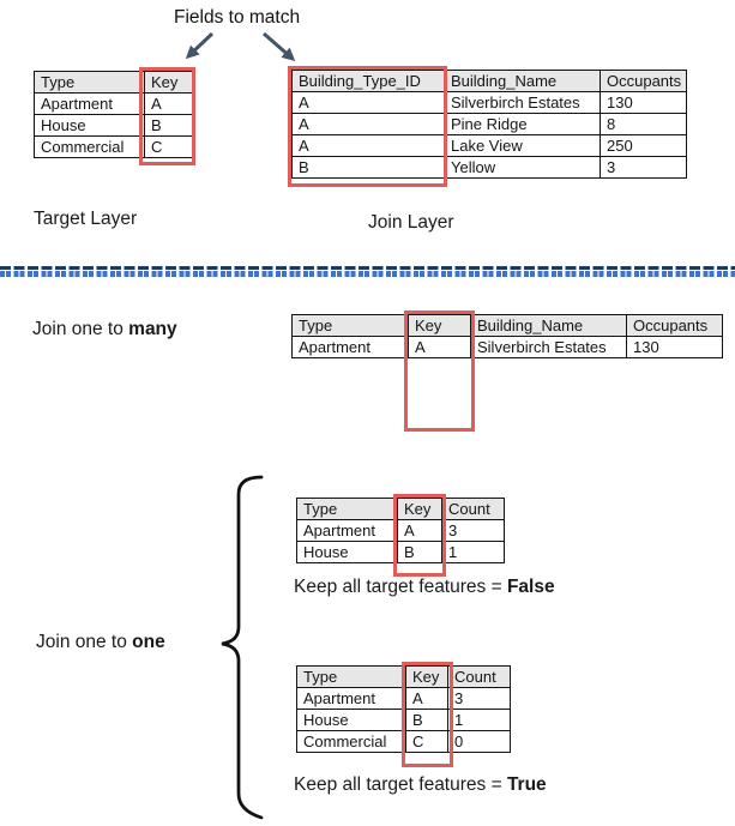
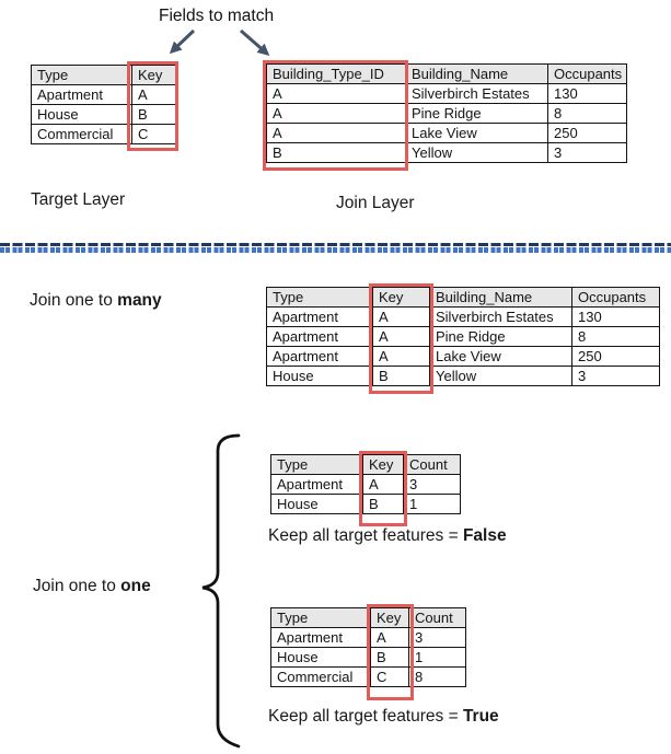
  Fields to match
  Type	Key
  Apartment	A
  House	B
  Commercial	C
  Building_Type_ID	Building_Name	Occupants
  A	Silverbirch Estates	130
  A	Pine Ridge	8
  A	Lake View	250
  B	Yellow	3
  Target Layer
  Join Layer
  Join one to many
  Type	Key	Building_Name	Occupants
  Apartment	A	Silverbirch Estates	130
+ Apartment	A	Pine Ridge	8
+ Apartment	A	Lake View	250
+ House	B	Yellow	3
  Join one to one
  Type	Key	Count
  Apartment	A	3
  House	B	1
  Keep all target features = False
  Type	Key	Count
  Apartment	A	3
  House	B	1
- Commercial	C	0
+ Commercial	C	8
  Keep all target features = True
